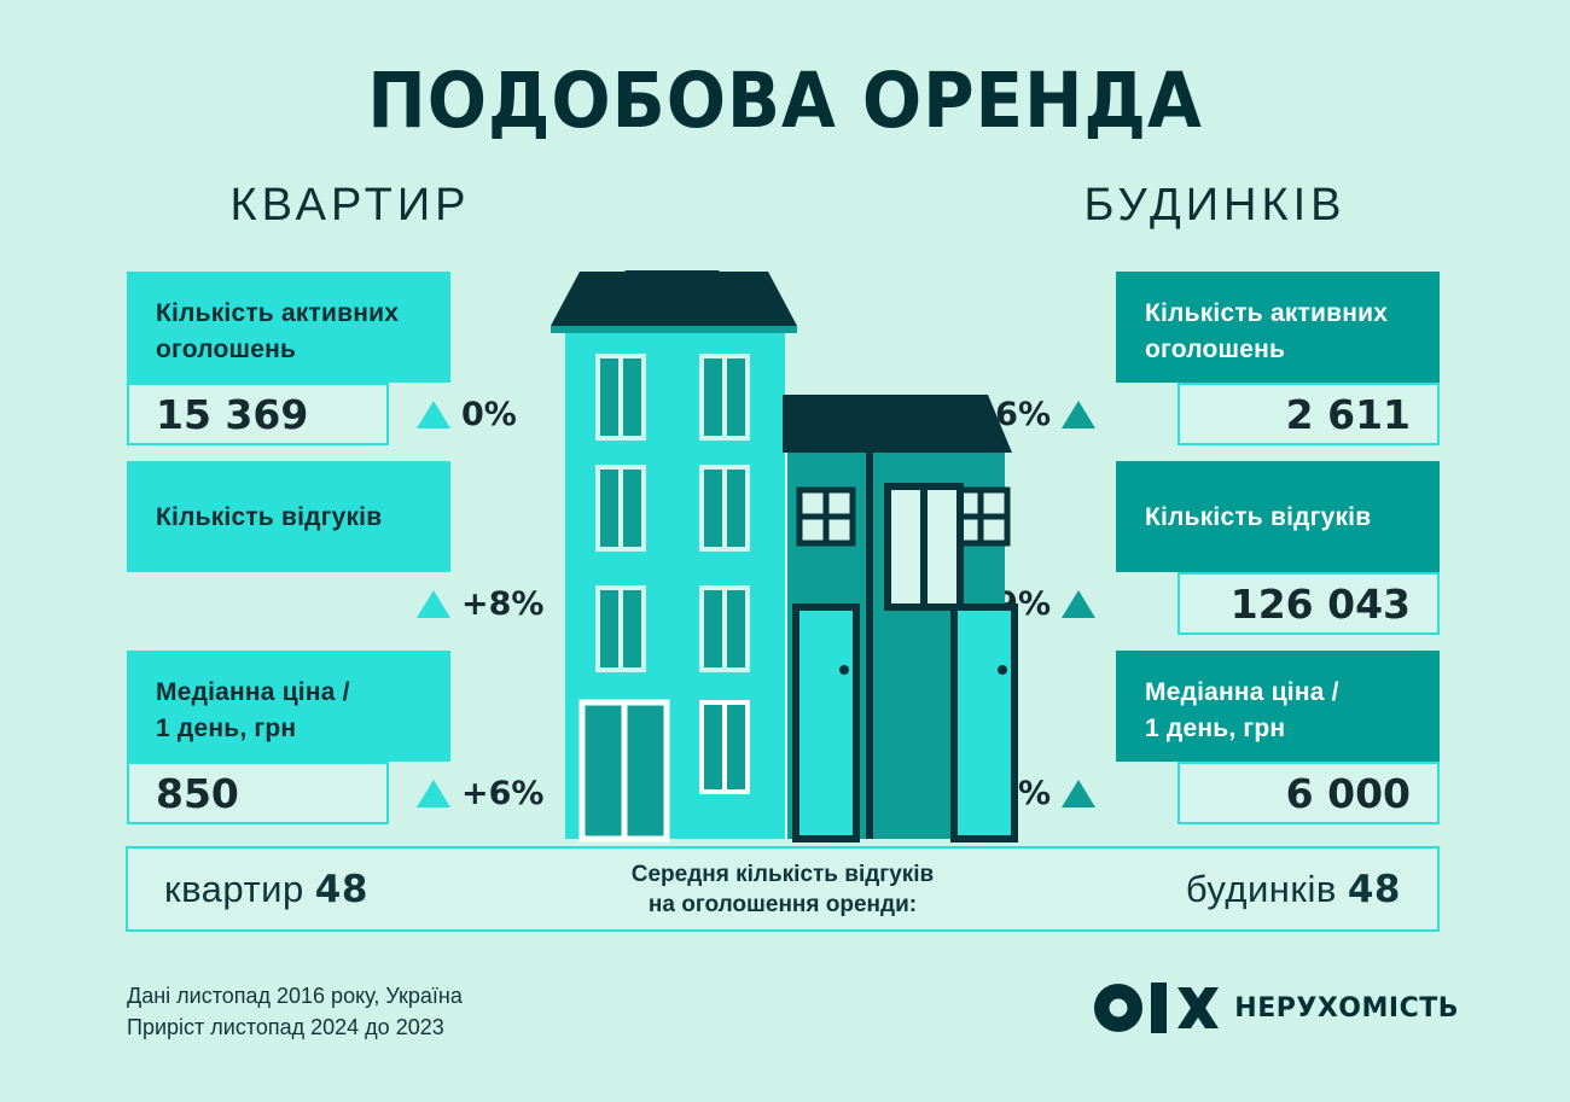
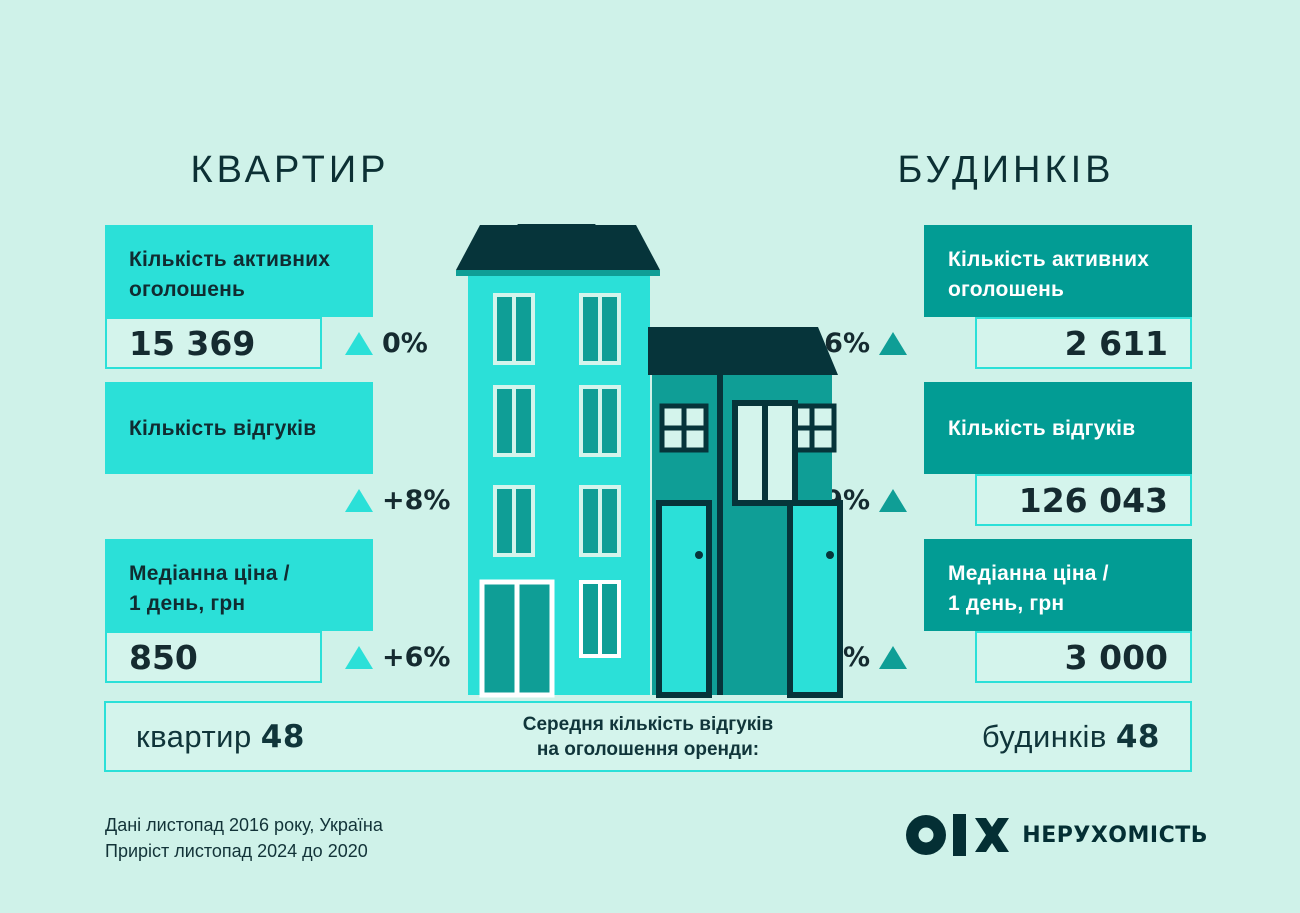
- ПОДОБОВА ОРЕНДА
  КВАРТИР
  БУДИНКІВ
  Кількість активних
  оголошень
  15 369
  0%
  Кількість відгуків
  +8%
  Медіанна ціна /
  1 день, грн
  850
  +6%
  Кількість активних
  оголошень
  2 611
  Кількість відгуків
  126 043
  Медіанна ціна /
  1 день, грн
- 6 000
+ 3 000
  Середня кількість відгуків
  на оголошення оренди:
  квартир
  48
  будинків
  48
  Дані листопад 2016 року, Україна
- Приріст листопад 2024 до 2023
+ Приріст листопад 2024 до 2020
  НЕРУХОМІСТЬ
